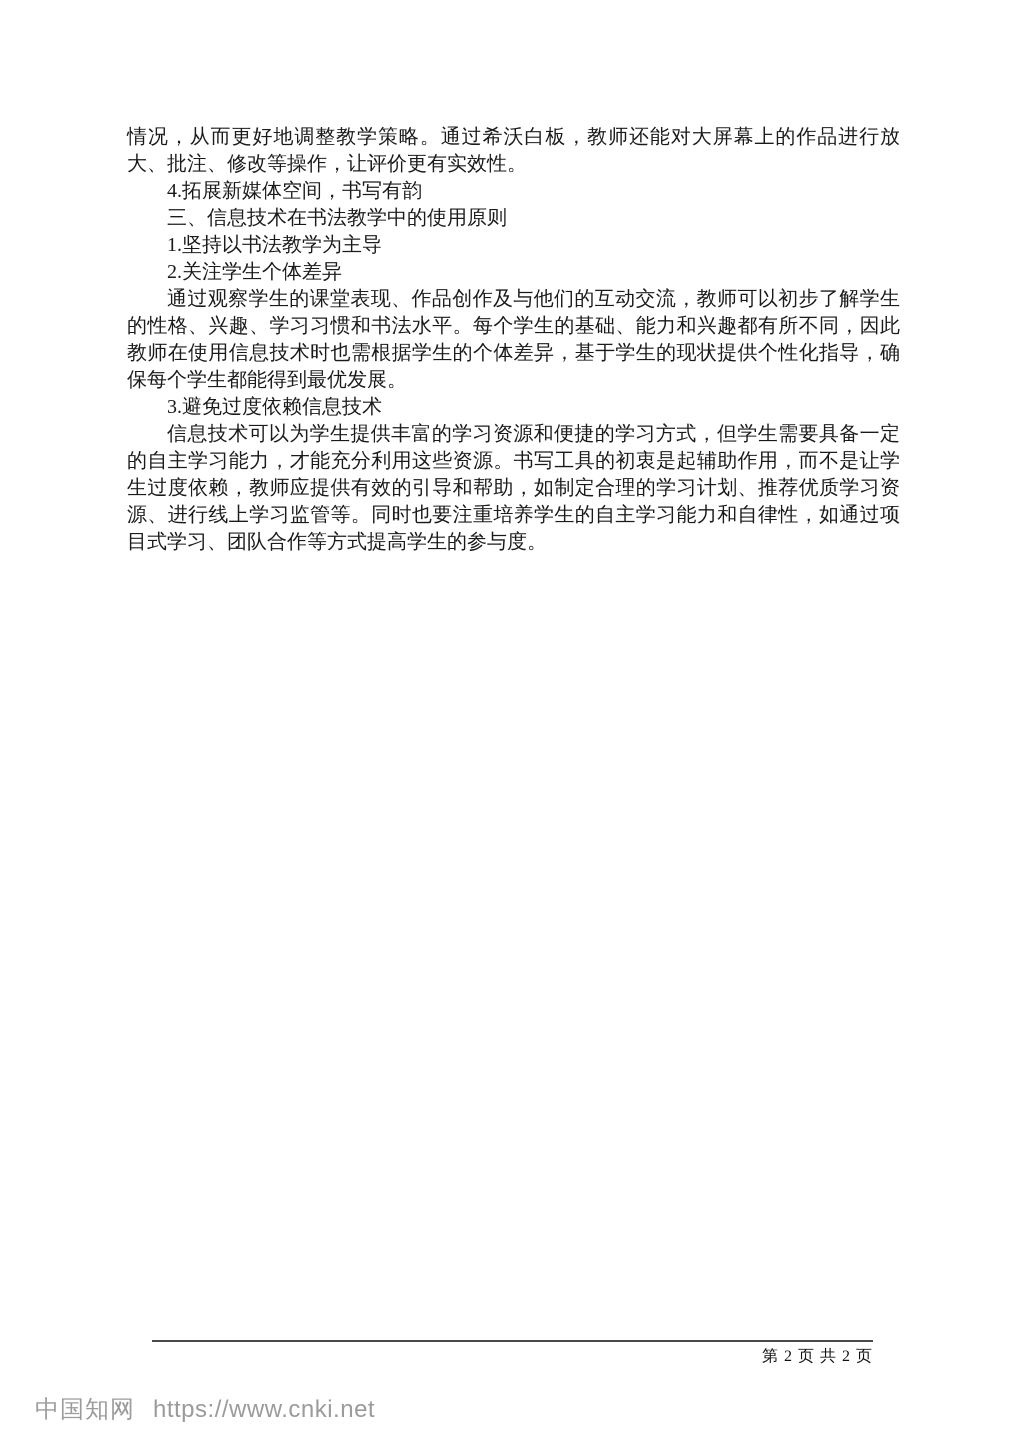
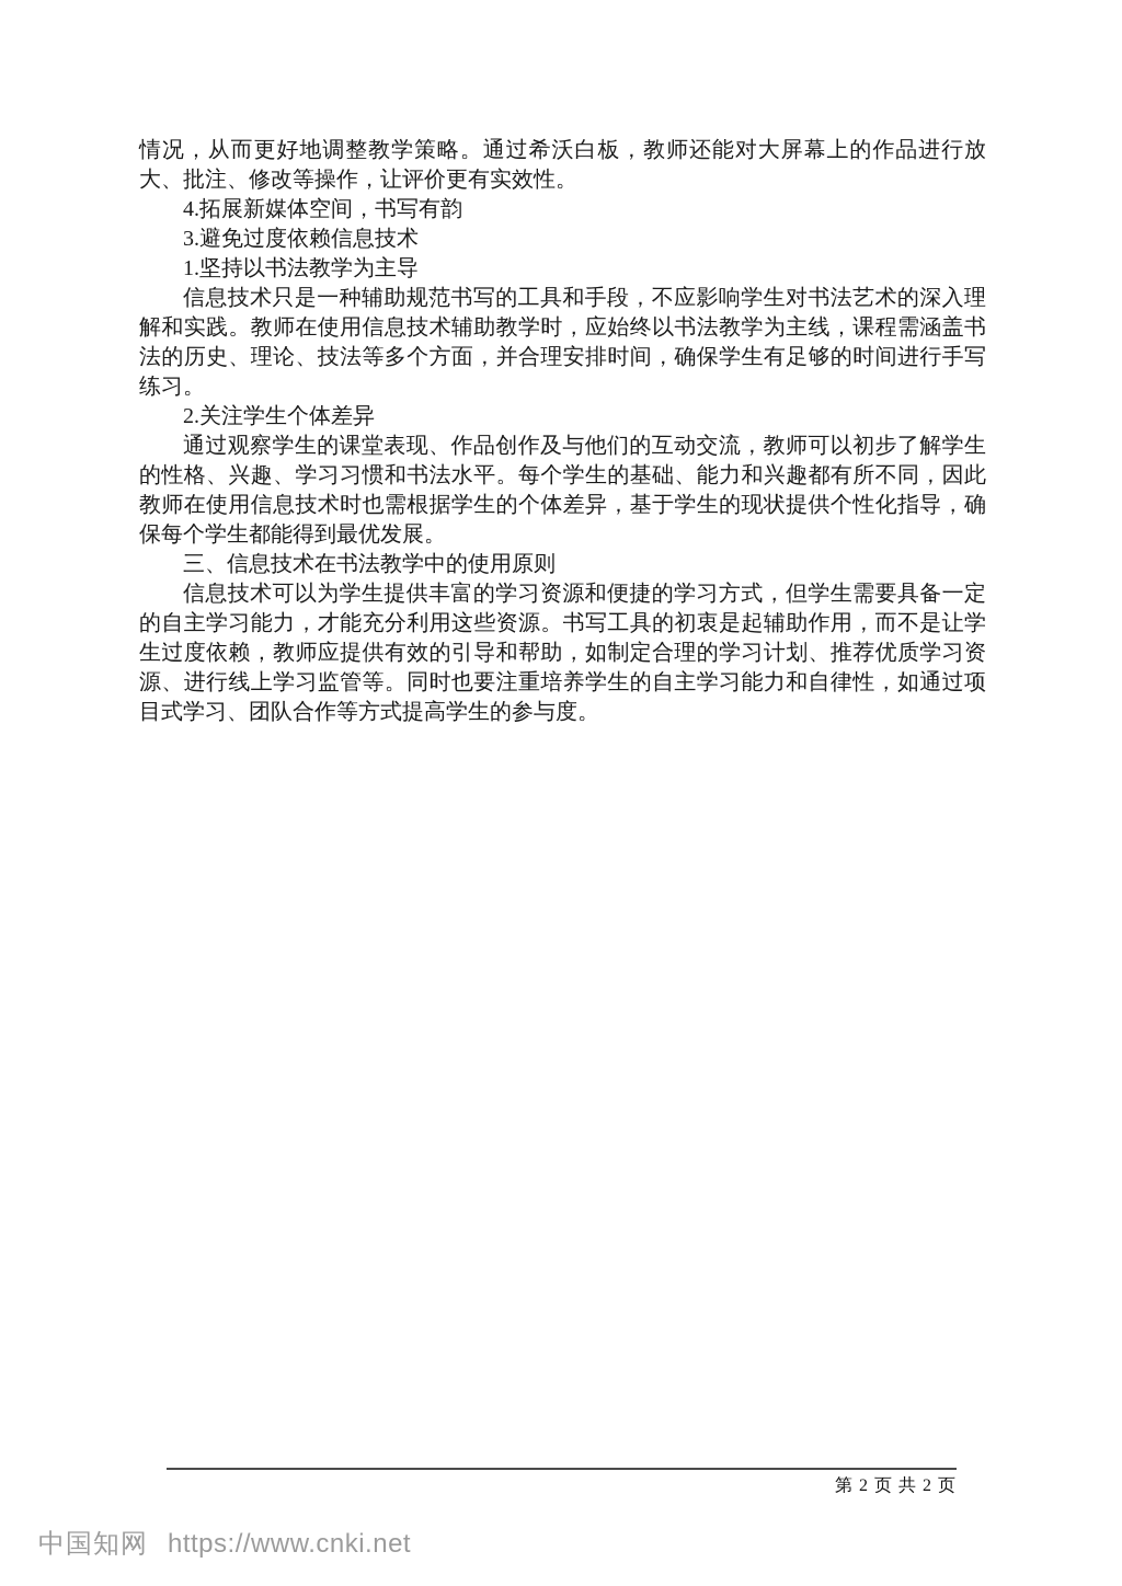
  情况，从而更好地调整教学策略。通过希沃白板，教师还能对大屏幕上的作品进行放大、批注、修改等操作，让评价更有实效性。
  4.拓展新媒体空间，书写有韵
- 三、信息技术在书法教学中的使用原则
+ 3.避免过度依赖信息技术
  1.坚持以书法教学为主导
+ 信息技术只是一种辅助规范书写的工具和手段，不应影响学生对书法艺术的深入理解和实践。教师在使用信息技术辅助教学时，应始终以书法教学为主线，课程需涵盖书法的历史、理论、技法等多个方面，并合理安排时间，确保学生有足够的时间进行手写练习。
  2.关注学生个体差异
  通过观察学生的课堂表现、作品创作及与他们的互动交流，教师可以初步了解学生的性格、兴趣、学习习惯和书法水平。每个学生的基础、能力和兴趣都有所不同，因此教师在使用信息技术时也需根据学生的个体差异，基于学生的现状提供个性化指导，确保每个学生都能得到最优发展。
- 3.避免过度依赖信息技术
+ 三、信息技术在书法教学中的使用原则
  信息技术可以为学生提供丰富的学习资源和便捷的学习方式，但学生需要具备一定的自主学习能力，才能充分利用这些资源。书写工具的初衷是起辅助作用，而不是让学生过度依赖，教师应提供有效的引导和帮助，如制定合理的学习计划、推荐优质学习资源、进行线上学习监管等。同时也要注重培养学生的自主学习能力和自律性，如通过项目式学习、团队合作等方式提高学生的参与度。
  第 2 页 共 2 页
  中国知网
  https://www.cnki.net
